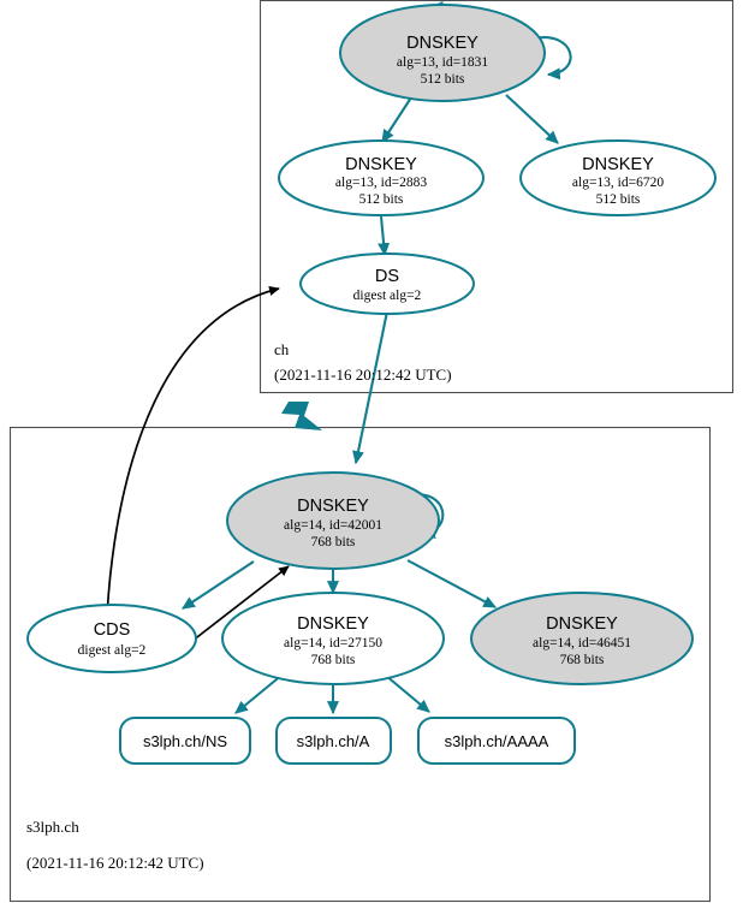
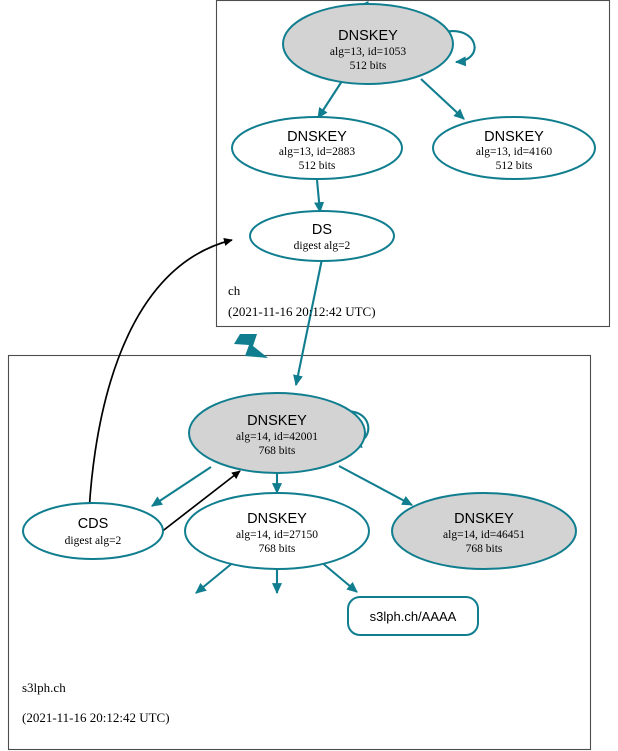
  DNSKEY
- alg=13, id=1831
+ alg=13, id=1053
  512 bits
  DNSKEY
  alg=13, id=2883
  512 bits
  DNSKEY
- alg=13, id=6720
+ alg=13, id=4160
  512 bits
  DS
  digest alg=2
  ch
  (2021-11-16 20:12:42 UTC)
  DNSKEY
  alg=14, id=42001
  768 bits
  DNSKEY
  alg=14, id=27150
  768 bits
  DNSKEY
  alg=14, id=46451
  768 bits
  CDS
  digest alg=2
- s3lph.ch/NS
- s3lph.ch/A
  s3lph.ch/AAAA
  s3lph.ch
  (2021-11-16 20:12:42 UTC)
